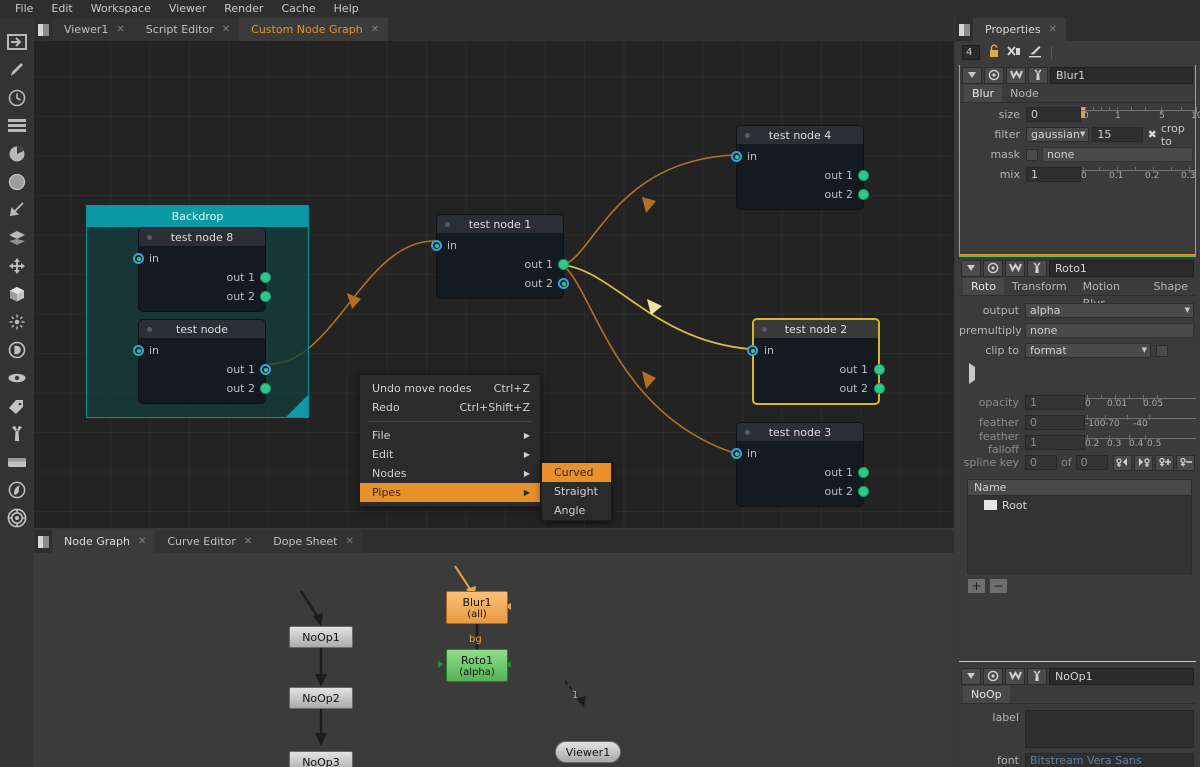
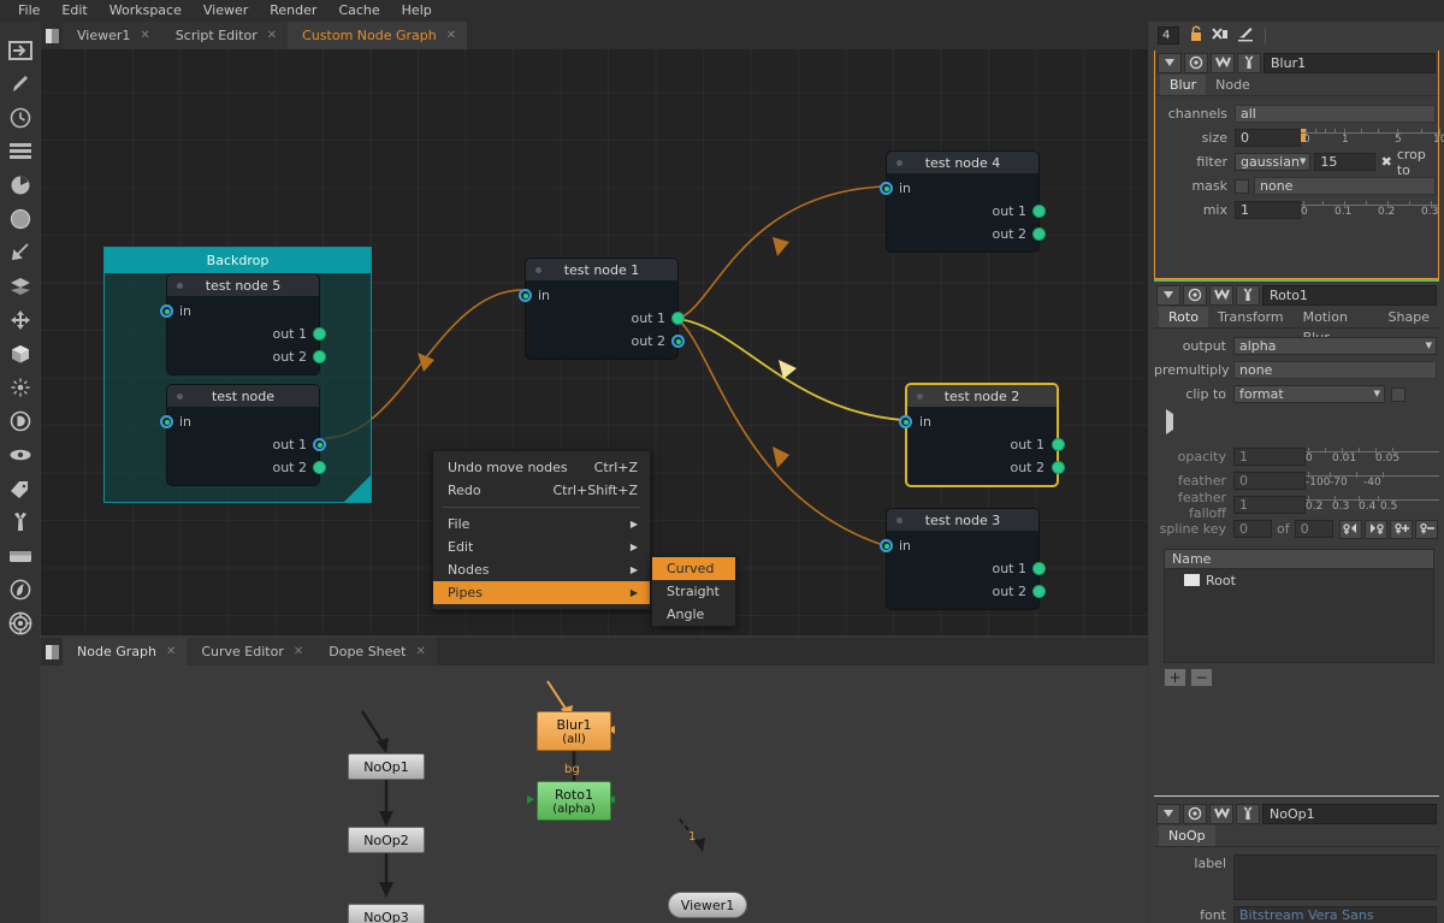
  File
  Edit
  Workspace
  Viewer
  Render
  Cache
  Help
  Viewer1
  Script Editor
  Custom Node Graph
  Backdrop
- test node 8
+ test node 5
  in
  out 1
  out 2
  test node
  in
  out 1
  out 2
  test node 1
  in
  out 1
  out 2
  test node 4
  in
  out 1
  out 2
  test node 2
  in
  out 1
  out 2
  test node 3
  in
  out 1
  out 2
  Undo move nodes
  Ctrl+Z
  Redo
  Ctrl+Shift+Z
  File
  ▶
  Edit
  ▶
  Nodes
  ▶
  Pipes
  ▶
  Curved
  Straight
  Angle
  Node Graph
  Curve Editor
  Dope Sheet
  NoOp1
  NoOp2
  NoOp3
  Blur1
  (all)
  bg
  Roto1
  (alpha)
  1
  Viewer1
- Properties
  4
  Blur1
  Blur
  Node
+ channels
+ all
  size
  0
  0
  1
  5
  filter
  gaussian
  ▼
  15
  ✖
  crop to
  mask
  none
  mix
  1
  0
  0.1
  0.2
  0.3
  Roto1
  Roto
  Transform
  Shape
  output
  alpha
  ▼
  premultiply
  none
  clip to
  format
  ▼
  opacity
  1
  0
  0.01
  0.05
  feather
  0
  -100
  -70
  -40
  feather falloff
  1
  0.2
  0.3
  0.4
  0.5
  spline key
  0
  of
  0
  Name
  Root
  +
  −
  NoOp1
  NoOp
  label
  font
  Bitstream Vera Sans
